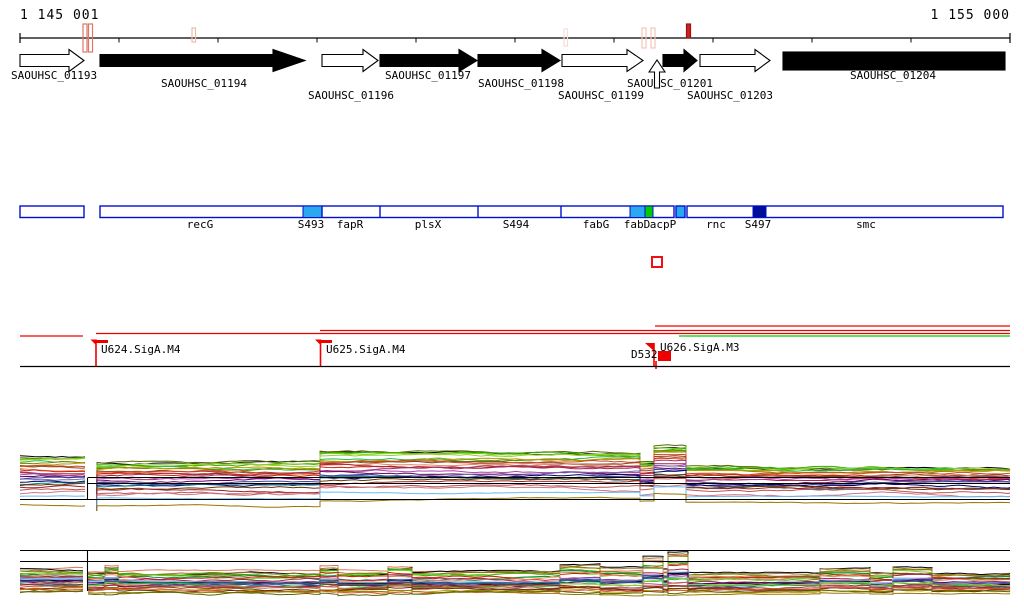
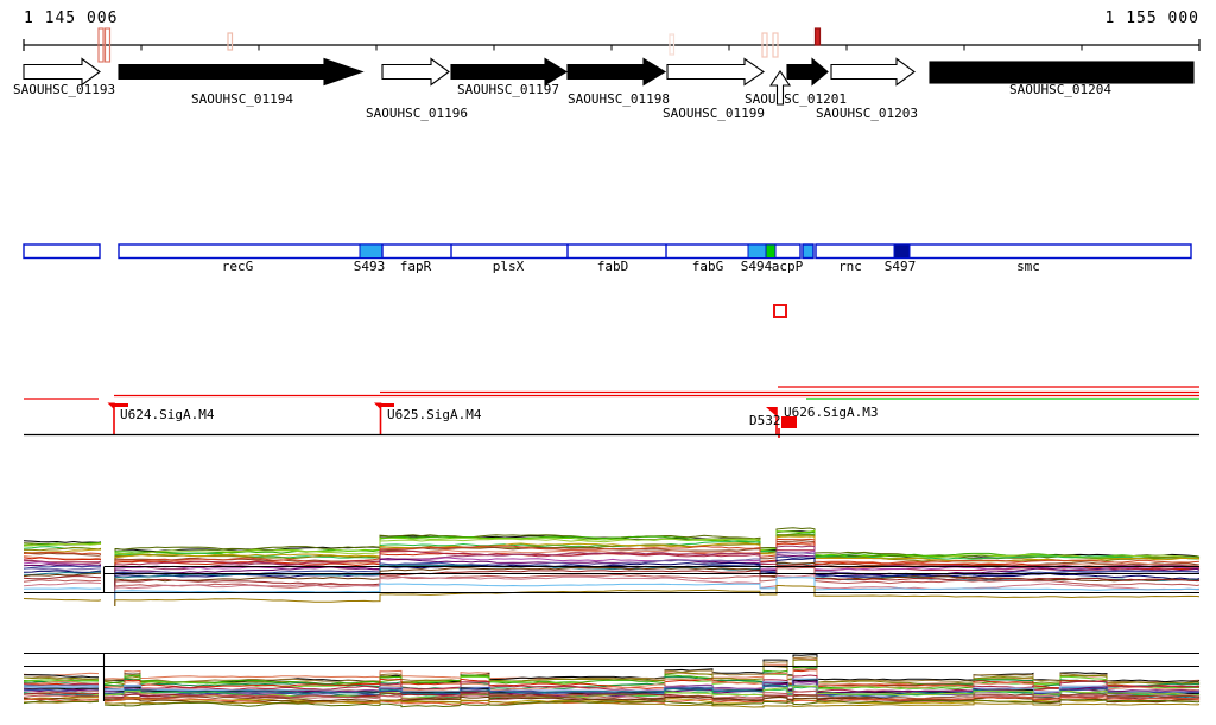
- 1 145 001
+ 1 145 006
  1 155 000
  SAOUHSC_01193
  SAOUHSC_01194
  SAOUHSC_01196
  SAOUHSC_01197
  SAOUHSC_01198
  SAOUHSC_01199
  SAOUSC_01201
  SAOUHSC_01203
  SAOUHSC_01204
  recG
  S493
  fapR
  plsX
- S494
+ fabD
  fabG
- fabD
+ S494
  acpP
  rnc
  S497
  smc
  U624.SigA.M4
  U625.SigA.M4
  U626.SigA.M3
  D532
